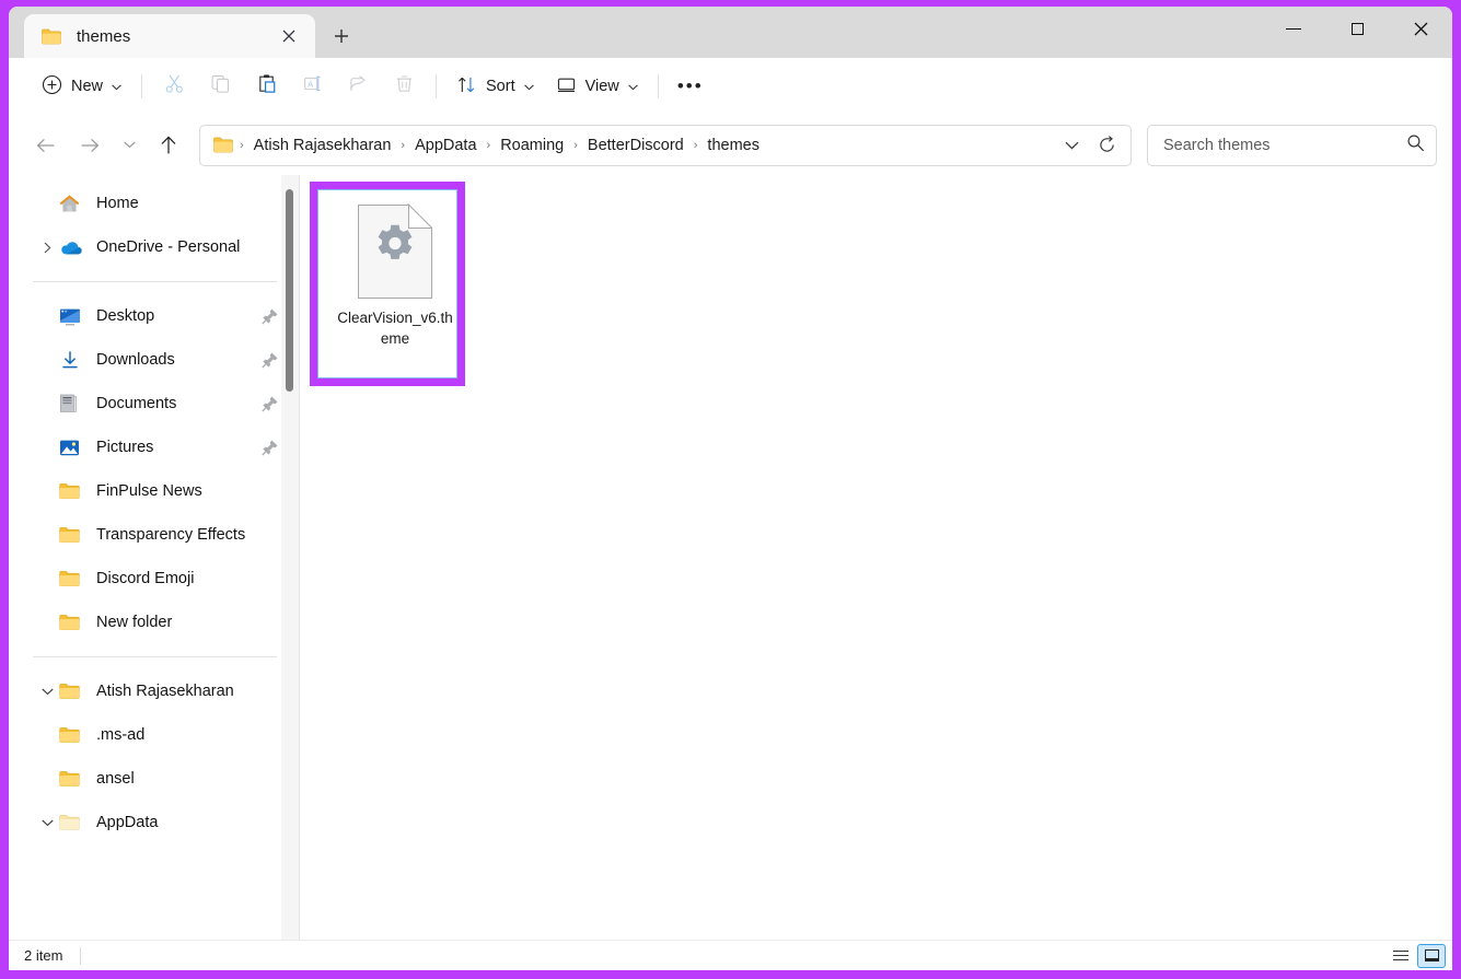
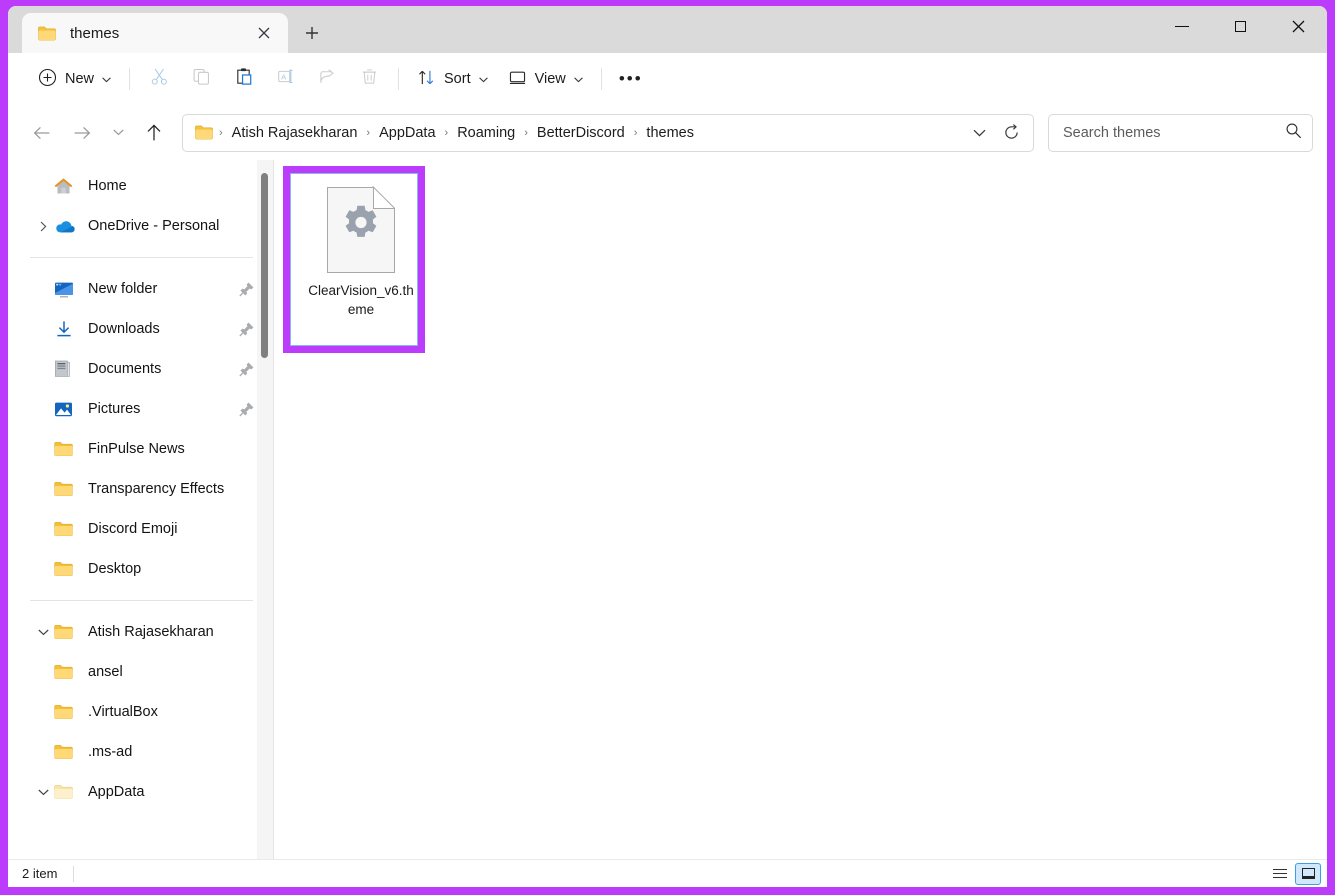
  themes
  New
  A
  Sort
  View
  •••
  ›
  Atish Rajasekharan
  ›
  AppData
  ›
  Roaming
  ›
  BetterDiscord
  ›
  themes
  Search themes
  Home
  OneDrive - Personal
- Desktop
+ New folder
  Downloads
  Documents
  Pictures
  FinPulse News
  Transparency Effects
  Discord Emoji
- New folder
+ Desktop
  Atish Rajasekharan
- .ms-ad
+ ansel
+ .VirtualBox
- ansel
+ .ms-ad
  AppData
  ClearVision_v6.theme
  2 item
